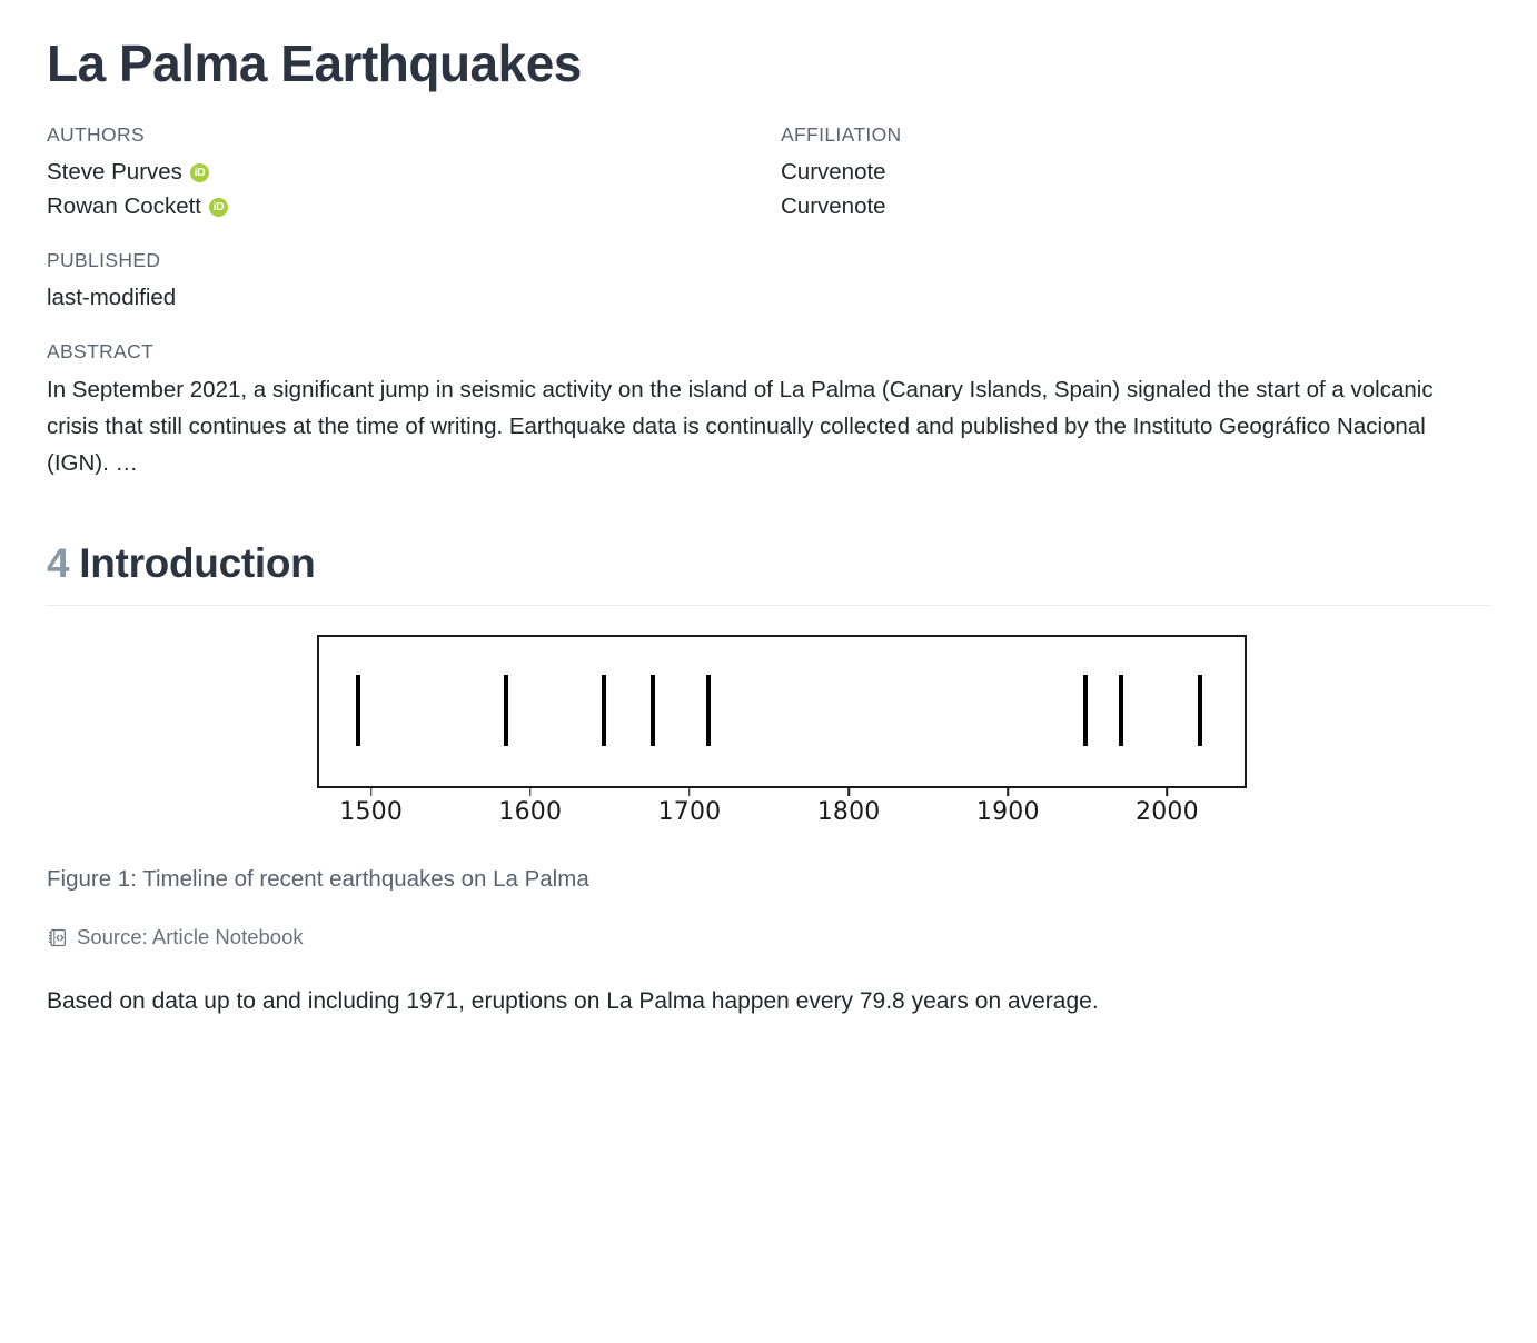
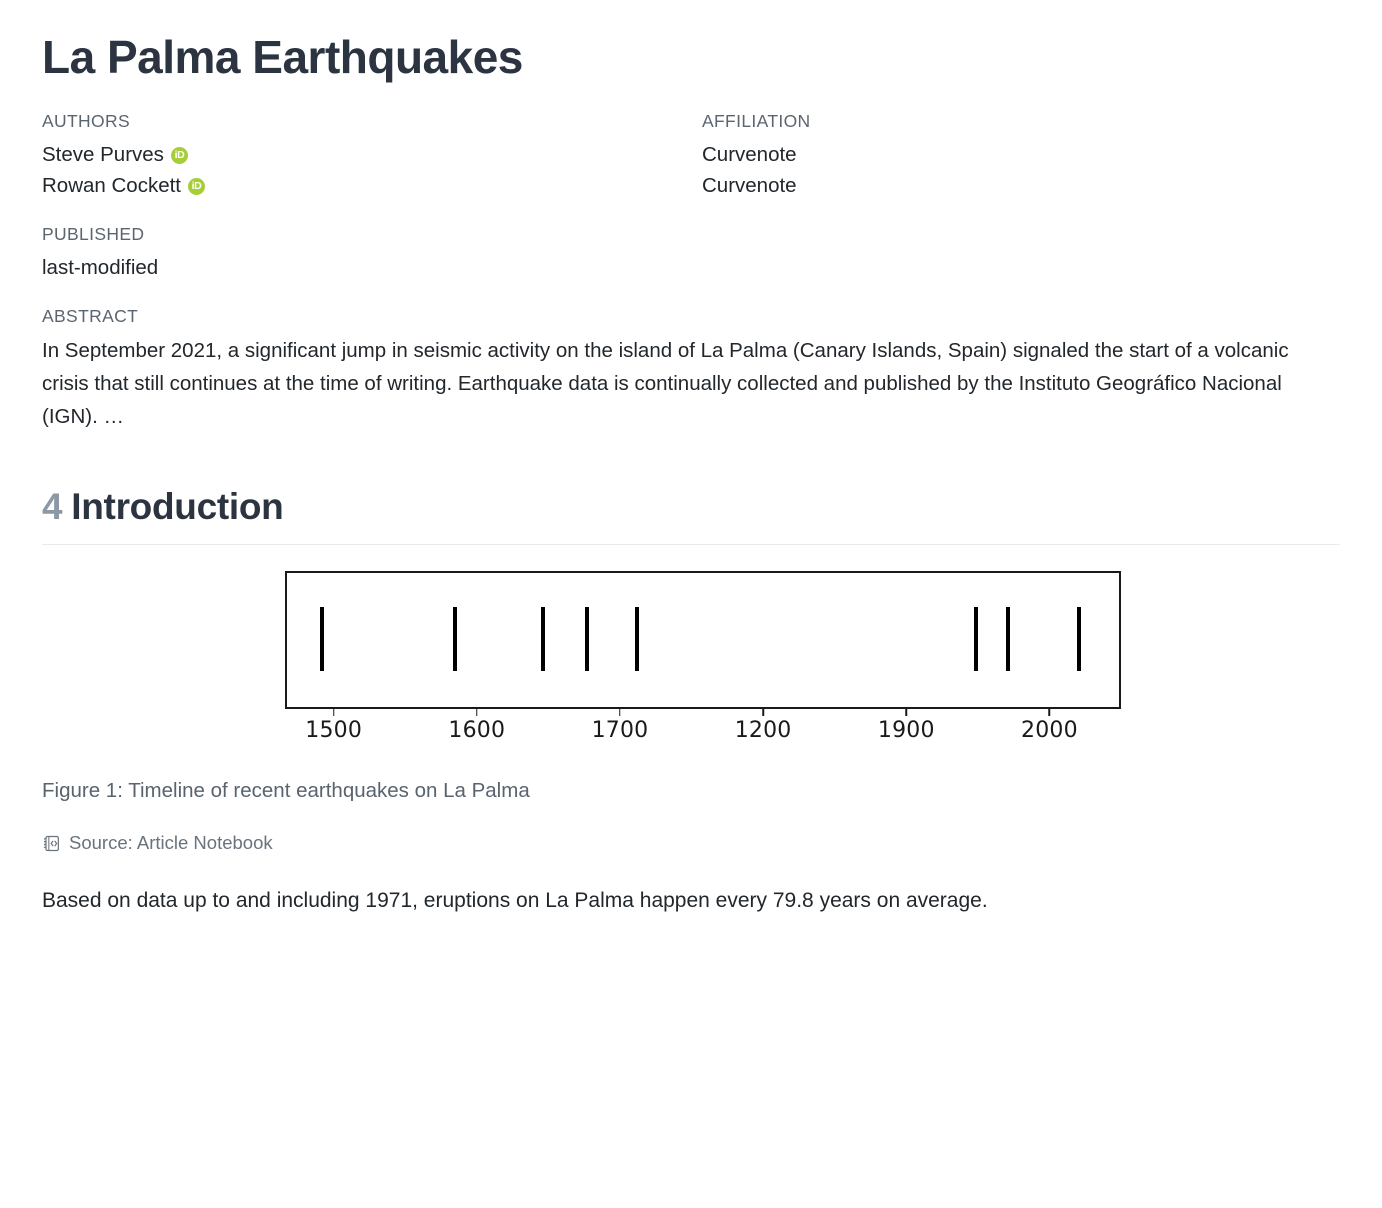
  La Palma Earthquakes
  AUTHORS
  Steve Purves
  iD
  Rowan Cockett
  iD
  AFFILIATION
  Curvenote
  Curvenote
  PUBLISHED
  last-modified
  ABSTRACT
  In September 2021, a significant jump in seismic activity on the island of La Palma (Canary Islands, Spain) signaled the start of a volcanic crisis that still continues at the time of writing. Earthquake data is continually collected and published by the Instituto Geográfico Nacional (IGN). …
  4 Introduction
  1500
  1600
  1700
- 1800
+ 1200
  1900
  2000
  Figure 1: Timeline of recent earthquakes on La Palma
  Source: Article Notebook
  Based on data up to and including 1971, eruptions on La Palma happen every 79.8 years on average.
